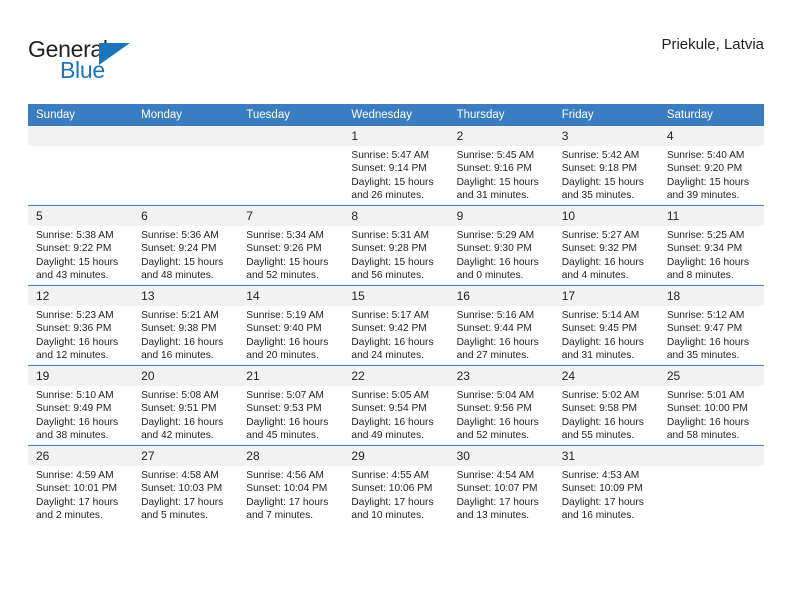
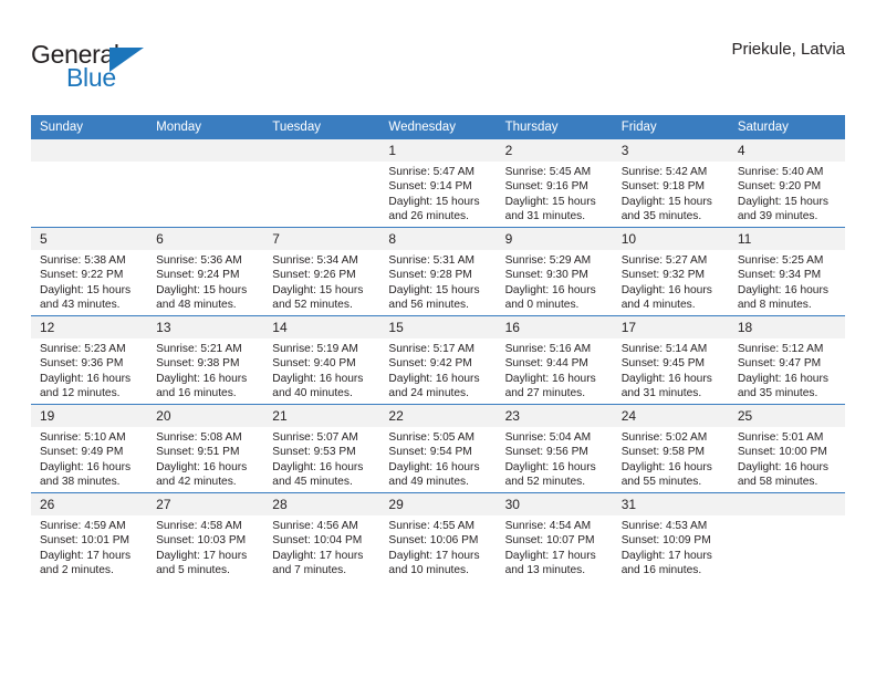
  General
  Blue
  Priekule, Latvia
  Sunday	Monday	Tuesday	Wednesday	Thursday	Friday	Saturday
  			1Sunrise: 5:47 AMSunset: 9:14 PMDaylight: 15 hoursand 26 minutes.	2Sunrise: 5:45 AMSunset: 9:16 PMDaylight: 15 hoursand 31 minutes.	3Sunrise: 5:42 AMSunset: 9:18 PMDaylight: 15 hoursand 35 minutes.	4Sunrise: 5:40 AMSunset: 9:20 PMDaylight: 15 hoursand 39 minutes.
  5Sunrise: 5:38 AMSunset: 9:22 PMDaylight: 15 hoursand 43 minutes.	6Sunrise: 5:36 AMSunset: 9:24 PMDaylight: 15 hoursand 48 minutes.	7Sunrise: 5:34 AMSunset: 9:26 PMDaylight: 15 hoursand 52 minutes.	8Sunrise: 5:31 AMSunset: 9:28 PMDaylight: 15 hoursand 56 minutes.	9Sunrise: 5:29 AMSunset: 9:30 PMDaylight: 16 hoursand 0 minutes.	10Sunrise: 5:27 AMSunset: 9:32 PMDaylight: 16 hoursand 4 minutes.	11Sunrise: 5:25 AMSunset: 9:34 PMDaylight: 16 hoursand 8 minutes.
- 12Sunrise: 5:23 AMSunset: 9:36 PMDaylight: 16 hoursand 12 minutes.	13Sunrise: 5:21 AMSunset: 9:38 PMDaylight: 16 hoursand 16 minutes.	14Sunrise: 5:19 AMSunset: 9:40 PMDaylight: 16 hoursand 20 minutes.	15Sunrise: 5:17 AMSunset: 9:42 PMDaylight: 16 hoursand 24 minutes.	16Sunrise: 5:16 AMSunset: 9:44 PMDaylight: 16 hoursand 27 minutes.	17Sunrise: 5:14 AMSunset: 9:45 PMDaylight: 16 hoursand 31 minutes.	18Sunrise: 5:12 AMSunset: 9:47 PMDaylight: 16 hoursand 35 minutes.
+ 12Sunrise: 5:23 AMSunset: 9:36 PMDaylight: 16 hoursand 12 minutes.	13Sunrise: 5:21 AMSunset: 9:38 PMDaylight: 16 hoursand 16 minutes.	14Sunrise: 5:19 AMSunset: 9:40 PMDaylight: 16 hoursand 40 minutes.	15Sunrise: 5:17 AMSunset: 9:42 PMDaylight: 16 hoursand 24 minutes.	16Sunrise: 5:16 AMSunset: 9:44 PMDaylight: 16 hoursand 27 minutes.	17Sunrise: 5:14 AMSunset: 9:45 PMDaylight: 16 hoursand 31 minutes.	18Sunrise: 5:12 AMSunset: 9:47 PMDaylight: 16 hoursand 35 minutes.
  19Sunrise: 5:10 AMSunset: 9:49 PMDaylight: 16 hoursand 38 minutes.	20Sunrise: 5:08 AMSunset: 9:51 PMDaylight: 16 hoursand 42 minutes.	21Sunrise: 5:07 AMSunset: 9:53 PMDaylight: 16 hoursand 45 minutes.	22Sunrise: 5:05 AMSunset: 9:54 PMDaylight: 16 hoursand 49 minutes.	23Sunrise: 5:04 AMSunset: 9:56 PMDaylight: 16 hoursand 52 minutes.	24Sunrise: 5:02 AMSunset: 9:58 PMDaylight: 16 hoursand 55 minutes.	25Sunrise: 5:01 AMSunset: 10:00 PMDaylight: 16 hoursand 58 minutes.
  26Sunrise: 4:59 AMSunset: 10:01 PMDaylight: 17 hoursand 2 minutes.	27Sunrise: 4:58 AMSunset: 10:03 PMDaylight: 17 hoursand 5 minutes.	28Sunrise: 4:56 AMSunset: 10:04 PMDaylight: 17 hoursand 7 minutes.	29Sunrise: 4:55 AMSunset: 10:06 PMDaylight: 17 hoursand 10 minutes.	30Sunrise: 4:54 AMSunset: 10:07 PMDaylight: 17 hoursand 13 minutes.	31Sunrise: 4:53 AMSunset: 10:09 PMDaylight: 17 hoursand 16 minutes.
